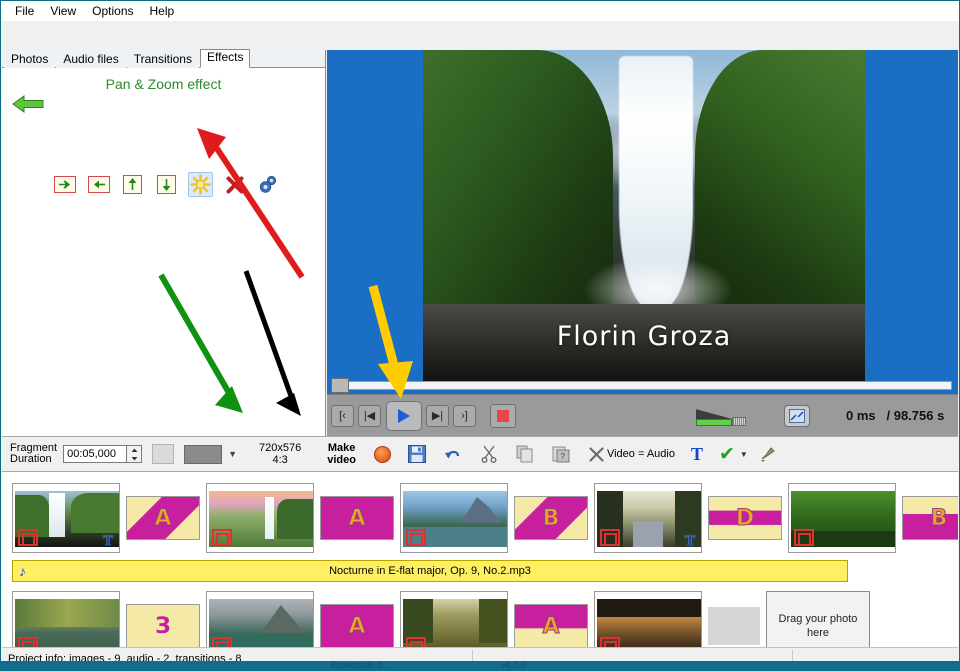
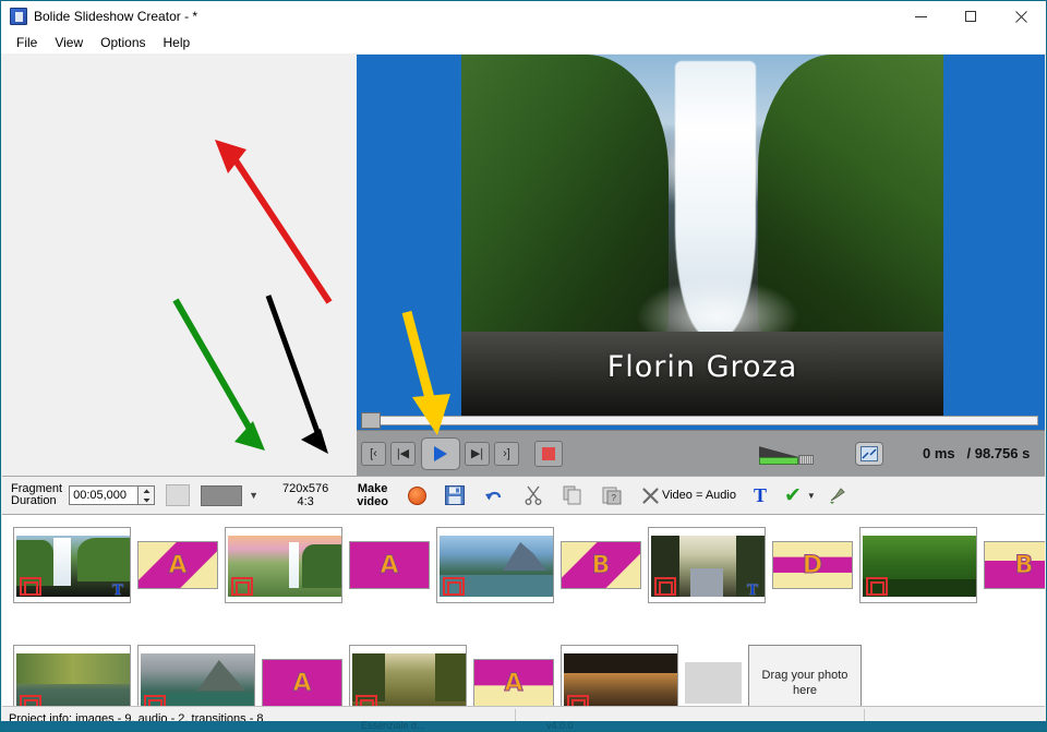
+ Bolide Slideshow Creator - *
  File
  View
  Options
  Help
- Photos
- Audio files
- Transitions
- Effects
- Pan & Zoom effect
  Florin Groza
  [‹
  |◀
  ▶|
  ›]
  0 ms / 98.756 s
  Fragment
  Duration
  00:05,000
  ▼
  720x576
  4:3
  Make
  video
  ?
  Video = Audio
  T
  ✔
  ▼
  T
  A
  A
  B
  T
  D
  B
- ♪
- Nocturne in E-flat major, Op. 9, No.2.mp3
- З
  A
  A
  Drag your photo
  here
  Project info: images - 9, audio - 2, transitions - 8
  Essenziale d...
  v4.0.0
